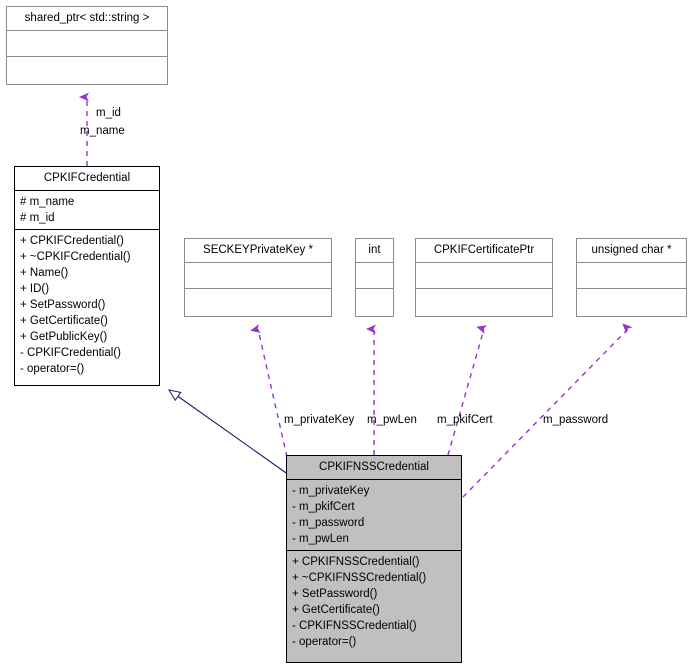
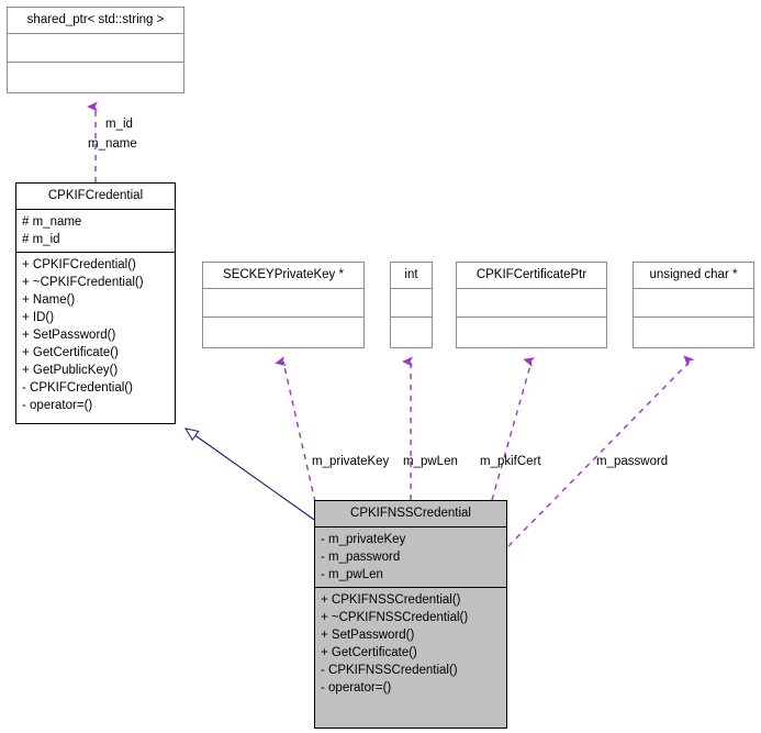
  m_id
  m_name
  m_privateKey
  m_pwLen
  m_pkifCert
  m_password
  shared_ptr< std::string >
  CPKIFCredential
  # m_name
  # m_id
  + CPKIFCredential()
  + ~CPKIFCredential()
  + Name()
  + ID()
  + SetPassword()
  + GetCertificate()
  + GetPublicKey()
  - CPKIFCredential()
  - operator=()
  SECKEYPrivateKey *
  int
  CPKIFCertificatePtr
  unsigned char *
  CPKIFNSSCredential
  - m_privateKey
- - m_pkifCert
  - m_password
  - m_pwLen
  + CPKIFNSSCredential()
  + ~CPKIFNSSCredential()
  + SetPassword()
  + GetCertificate()
  - CPKIFNSSCredential()
  - operator=()
